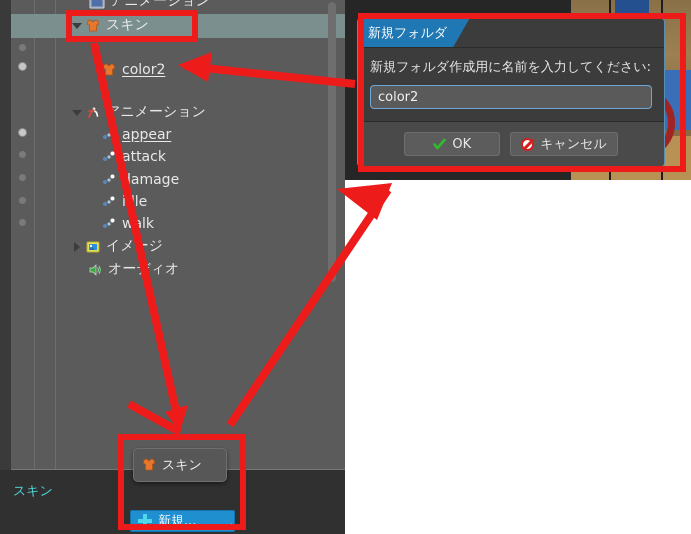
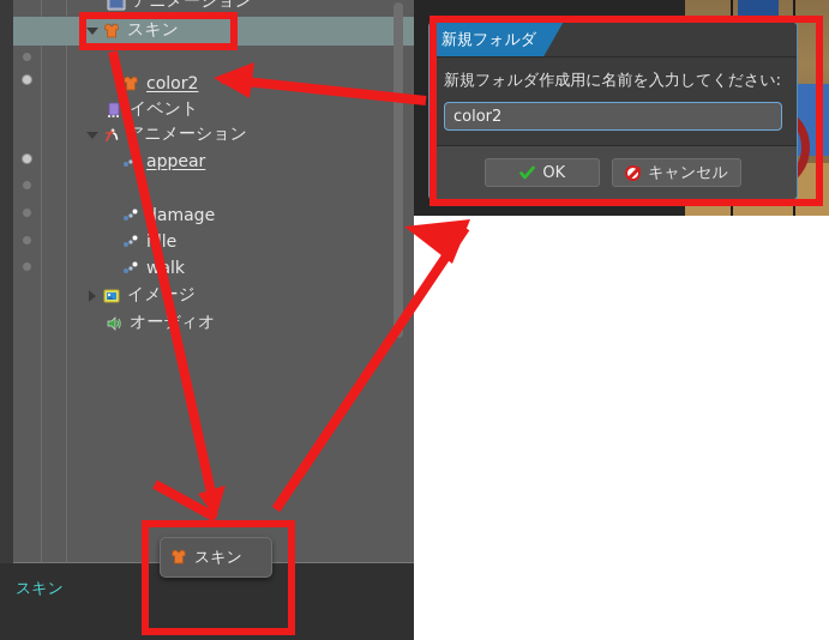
  アニメーション
  スキン
  color2
+ イベント
  ニメーション
  appear
- attack
  amage
  ile
  wlk
  イメジ
  オーィオ
  スキン
- 新規...
  スキン
  新規フォルダ
  新規フォルダ作成用に名前を入力してください:
  color2
  OK
  キャンセル
